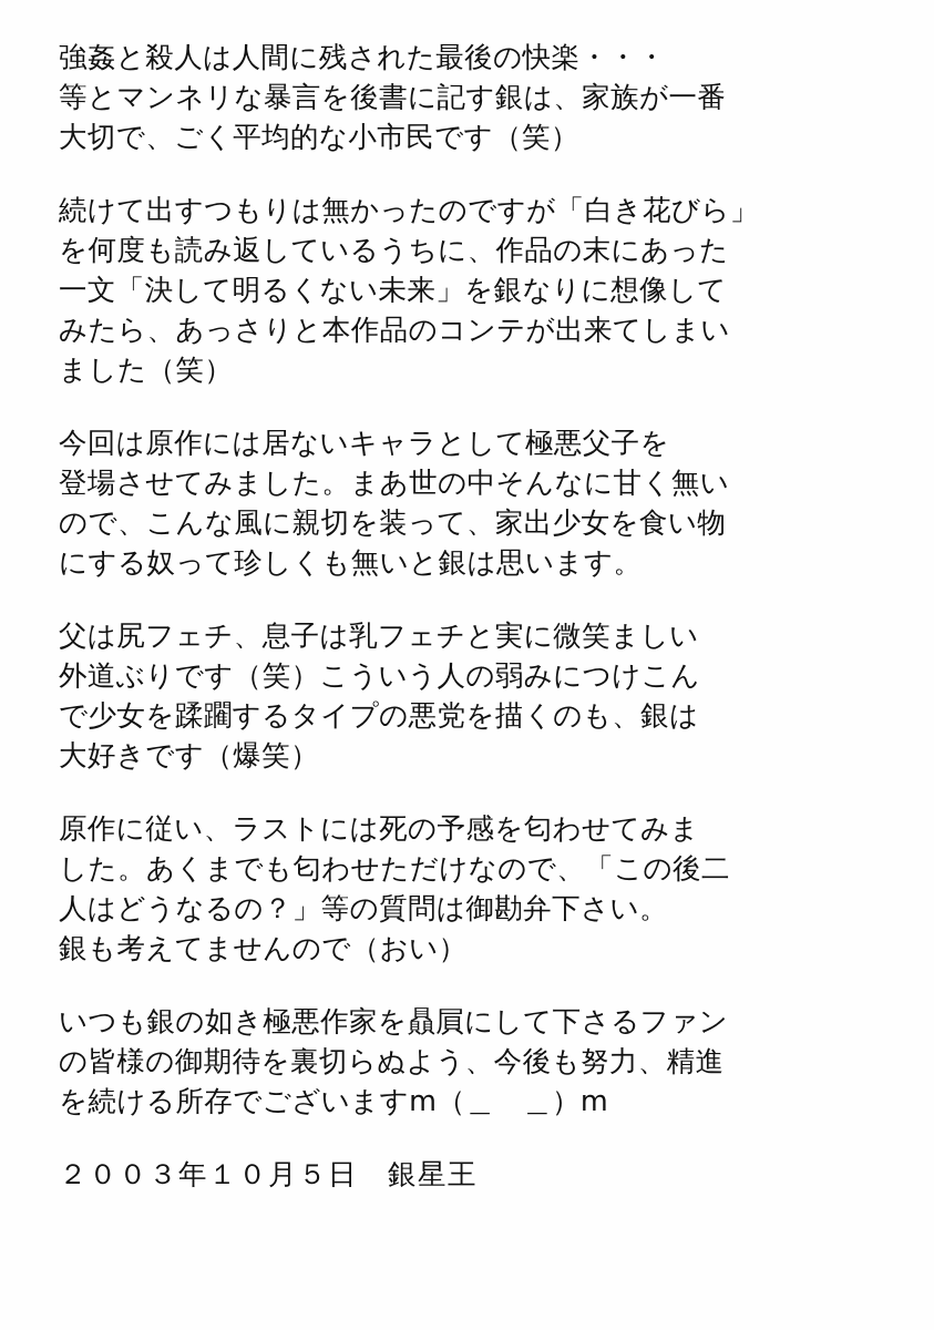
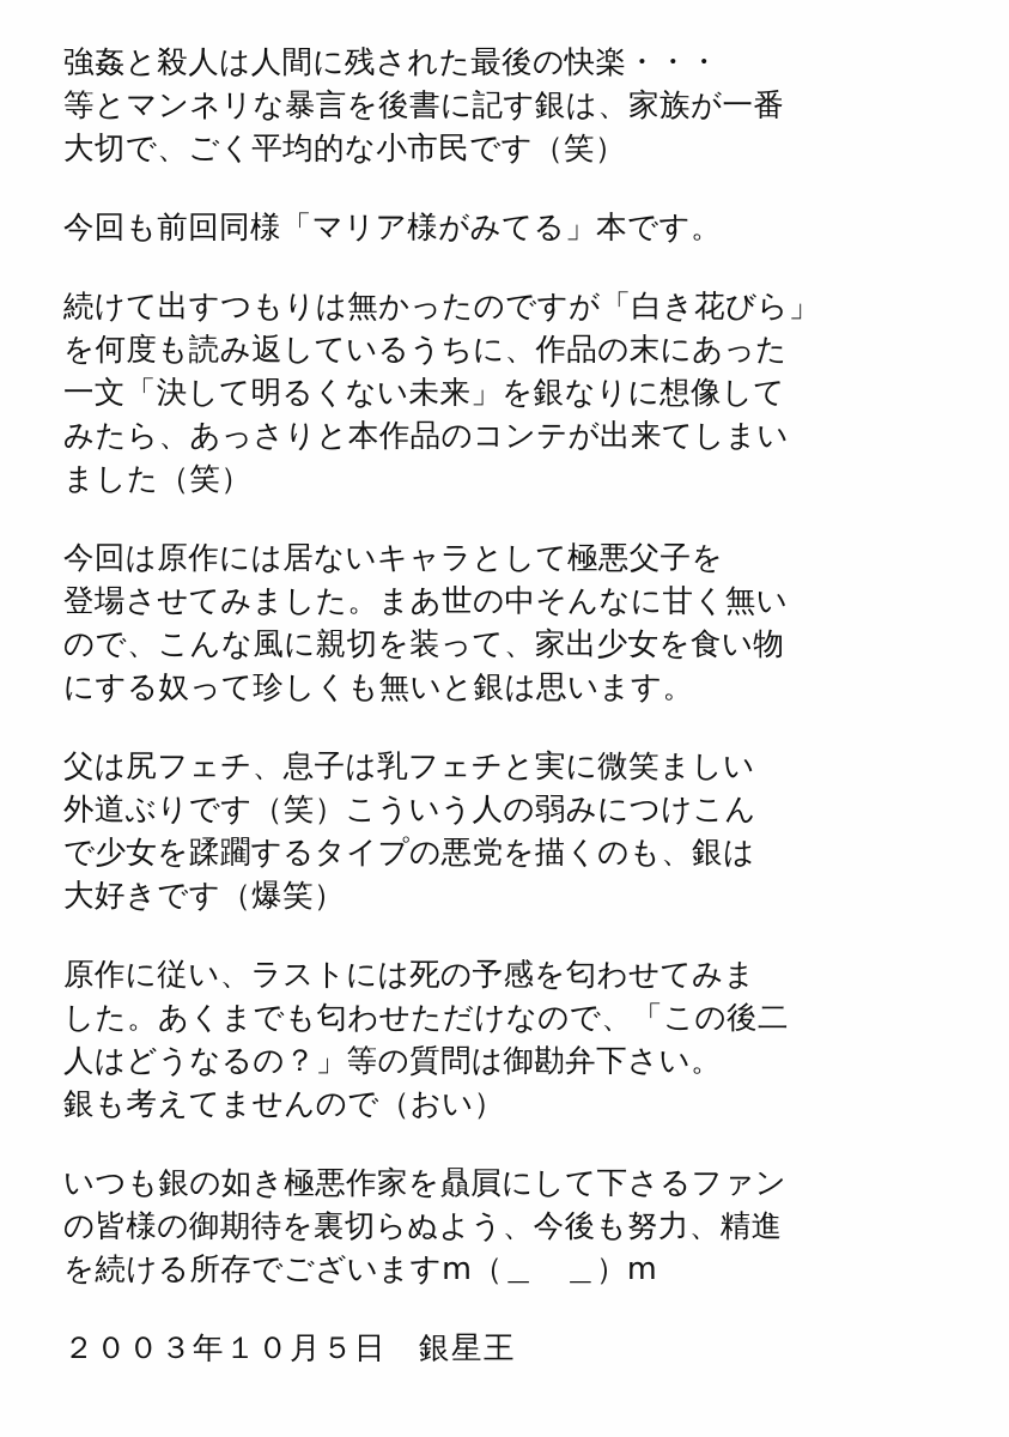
  強姦と殺人は人間に残された最後の快楽・・・
  等とマンネリな暴言を後書に記す銀は、家族が一番
  大切で、ごく平均的な小市民です（笑）
+ 今回も前回同様「マリア様がみてる」本です。
  続けて出すつもりは無かったのですが「白き花びら」
  を何度も読み返しているうちに、作品の末にあった
  一文「決して明るくない未来」を銀なりに想像して
  みたら、あっさりと本作品のコンテが出来てしまい
  ました（笑）
  今回は原作には居ないキャラとして極悪父子を
  登場させてみました。まあ世の中そんなに甘く無い
  ので、こんな風に親切を装って、家出少女を食い物
  にする奴って珍しくも無いと銀は思います。
  父は尻フェチ、息子は乳フェチと実に微笑ましい
  外道ぶりです（笑）こういう人の弱みにつけこん
  で少女を蹂躙するタイプの悪党を描くのも、銀は
  大好きです（爆笑）
  原作に従い、ラストには死の予感を匂わせてみま
  した。あくまでも匂わせただけなので、「この後二
  人はどうなるの？」等の質問は御勘弁下さい。
  銀も考えてませんので（おい）
  いつも銀の如き極悪作家を贔屓にして下さるファン
  の皆様の御期待を裏切らぬよう、今後も努力、精進
  を続ける所存でございますm（＿ ＿）m
  ２００３年１０月５日 銀星王
